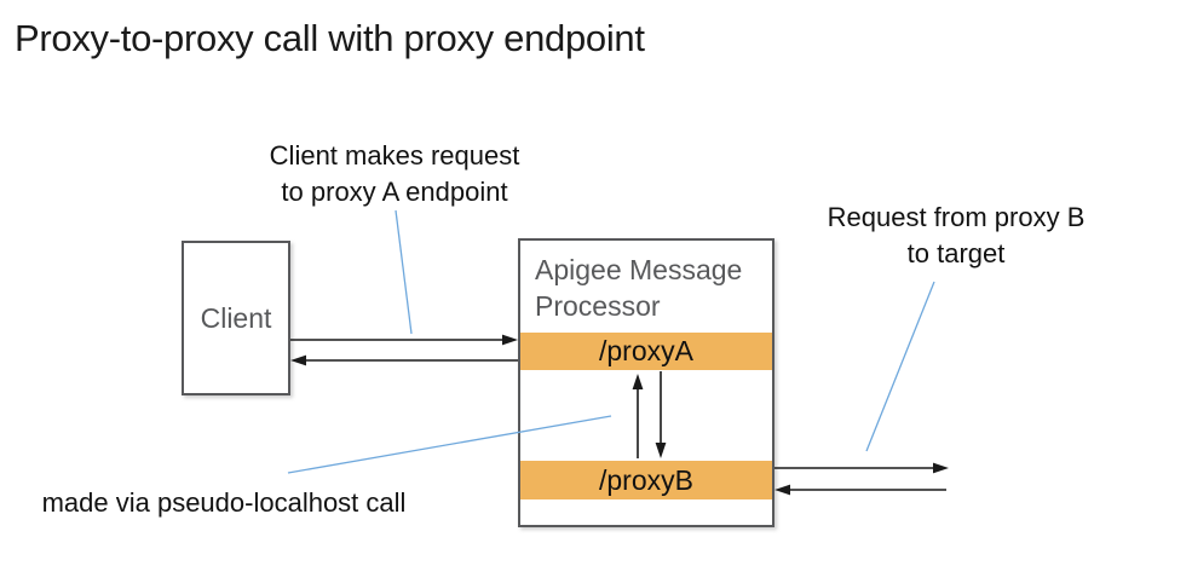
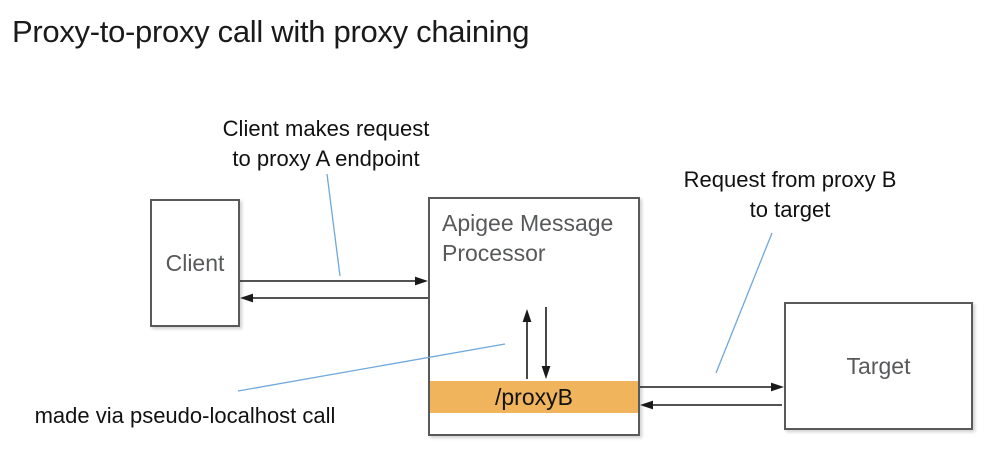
- Proxy-to-proxy call with proxy endpoint
+ Proxy-to-proxy call with proxy chaining
  Client makes request
  to proxy A endpoint
  Request from proxy B
  to target
  made via pseudo-localhost call
  Client
  Apigee Message Processor
- /proxyA
  /proxyB
+ Target
